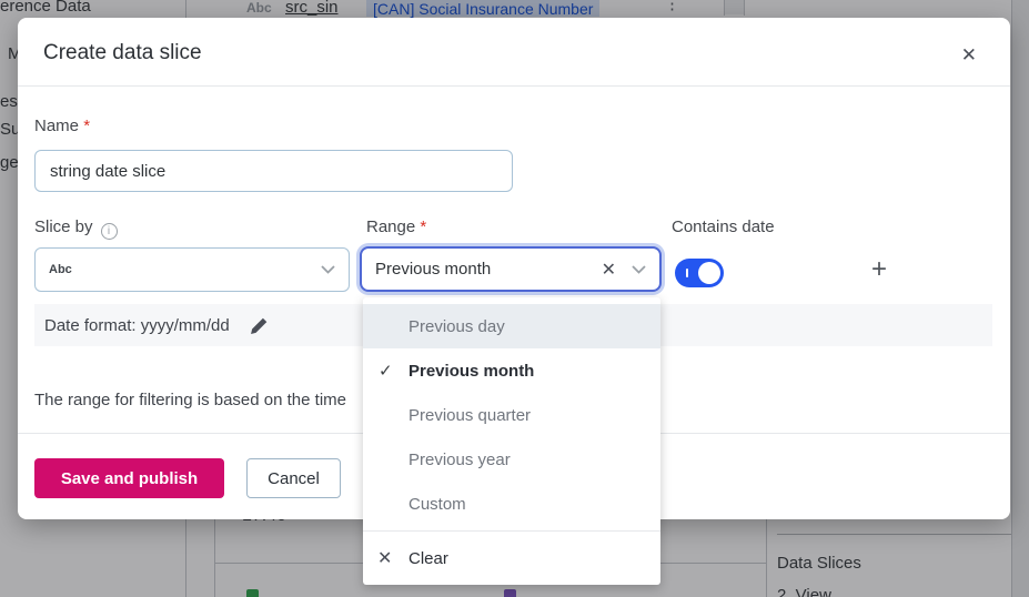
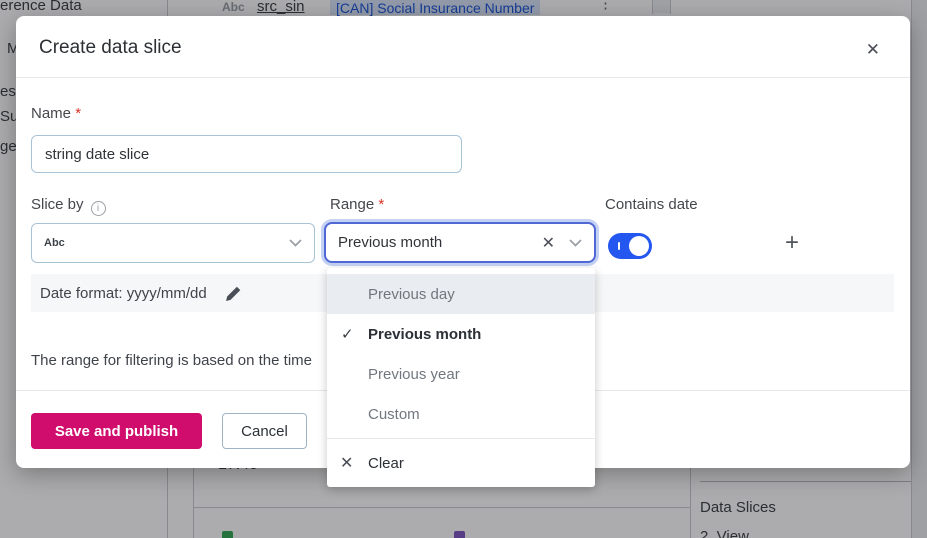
  erence Data
  M
  es
  Su
  ge
  Abc
  src_sin
  [CAN] Social Insurance Number
  ⋮
  Data Slices
  2. View
  Create data slice
  ✕
  Name *
  string date slice
  Slice by i
  Abc
  Range *
  Previous month
  ✕
  Contains date
  +
  Date format: yyyy/mm/dd
  The range for filtering is based on the time
  Save and publish
  Cancel
  Previous day
  ✓
  Previous month
- Previous quarter
  Previous year
  Custom
  ✕
  Clear
